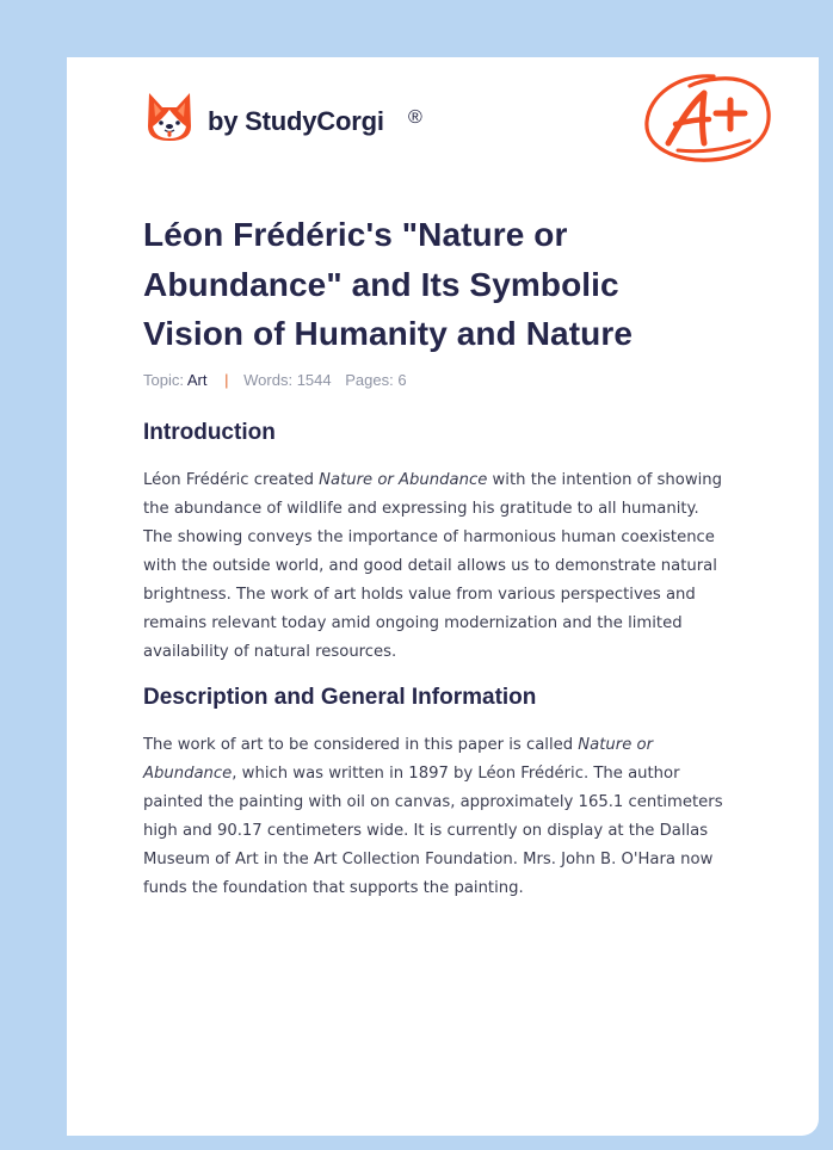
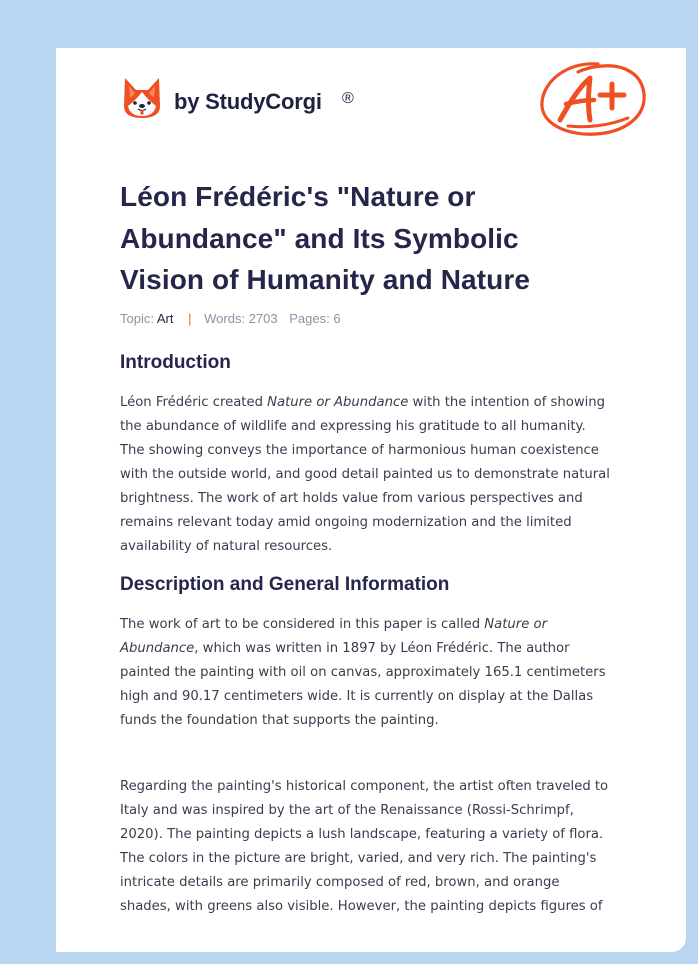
  by StudyCorgi
  ®
  Léon Frédéric's "Nature or
  Abundance" and Its Symbolic
  Vision of Humanity and Nature
- Topic: Art | Words: 1544 Pages: 6
+ Topic: Art | Words: 2703 Pages: 6
  Introduction
  Léon Frédéric created Nature or Abundance with the intention of showing
  the abundance of wildlife and expressing his gratitude to all humanity.
  The showing conveys the importance of harmonious human coexistence
- with the outside world, and good detail allows us to demonstrate natural
+ with the outside world, and good detail painted us to demonstrate natural
  brightness. The work of art holds value from various perspectives and
  remains relevant today amid ongoing modernization and the limited
  availability of natural resources.
  Description and General Information
  The work of art to be considered in this paper is called Nature or
  Abundance, which was written in 1897 by Léon Frédéric. The author
  painted the painting with oil on canvas, approximately 165.1 centimeters
  high and 90.17 centimeters wide. It is currently on display at the Dallas
- Museum of Art in the Art Collection Foundation. Mrs. John B. O'Hara now
  funds the foundation that supports the painting.
+ Regarding the painting's historical component, the artist often traveled to
+ Italy and was inspired by the art of the Renaissance (Rossi-Schrimpf,
+ 2020). The painting depicts a lush landscape, featuring a variety of flora.
+ The colors in the picture are bright, varied, and very rich. The painting's
+ intricate details are primarily composed of red, brown, and orange
+ shades, with greens also visible. However, the painting depicts figures of
